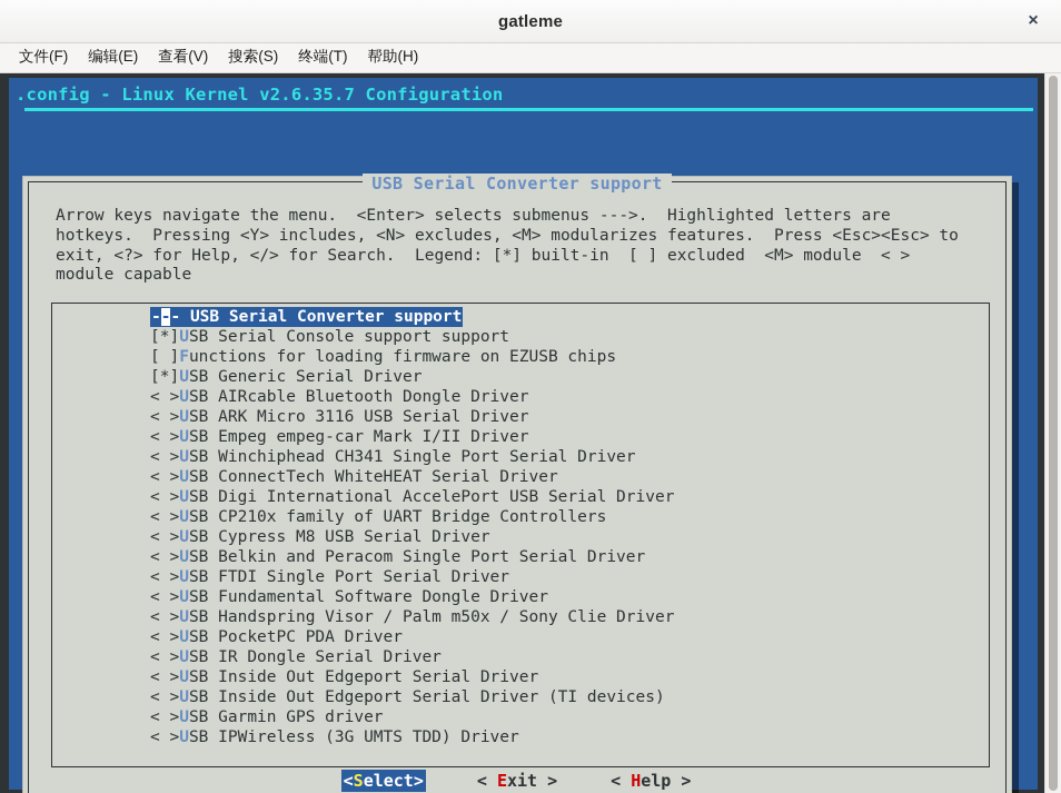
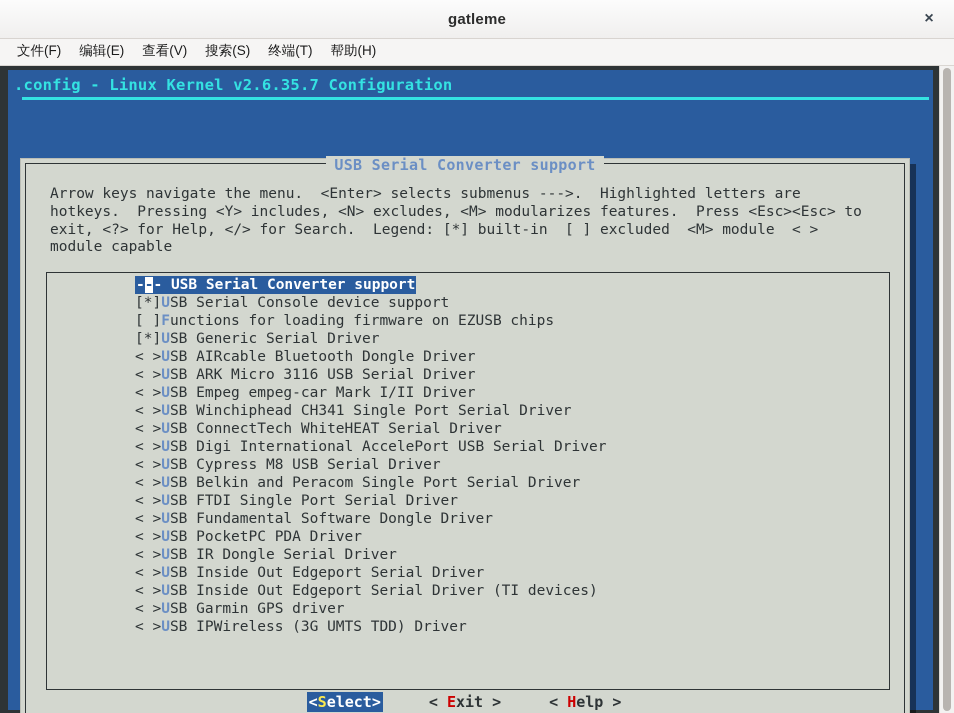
  gatleme
  ×
  文件(F)
  编辑(E)
  查看(V)
  搜索(S)
  终端(T)
  帮助(H)
  .config - Linux Kernel v2.6.35.7 Configuration
  USB Serial Converter support
  Arrow keys navigate the menu. <Enter> selects submenus --->. Highlighted letters are
  hotkeys. Pressing <Y> includes, <N> excludes, <M> modularizes features. Press <Esc><Esc> to
  exit, <?> for Help, </> for Search. Legend: [*] built-in [ ] excluded <M> module < >
  module capable
  --- USB Serial Converter support
- [*]USB Serial Console support support
+ [*]USB Serial Console device support
  [ ]Functions for loading firmware on EZUSB chips
  [*]USB Generic Serial Driver
  < >USB AIRcable Bluetooth Dongle Driver
  < >USB ARK Micro 3116 USB Serial Driver
  < >USB Empeg empeg-car Mark I/II Driver
  < >USB Winchiphead CH341 Single Port Serial Driver
  < >USB ConnectTech WhiteHEAT Serial Driver
  < >USB Digi International AccelePort USB Serial Driver
- < >USB CP210x family of UART Bridge Controllers
  < >USB Cypress M8 USB Serial Driver
  < >USB Belkin and Peracom Single Port Serial Driver
  < >USB FTDI Single Port Serial Driver
  < >USB Fundamental Software Dongle Driver
- < >USB Handspring Visor / Palm m50x / Sony Clie Driver
  < >USB PocketPC PDA Driver
  < >USB IR Dongle Serial Driver
  < >USB Inside Out Edgeport Serial Driver
  < >USB Inside Out Edgeport Serial Driver (TI devices)
  < >USB Garmin GPS driver
  < >USB IPWireless (3G UMTS TDD) Driver
  <Select>
  < Exit >
  < Help >
